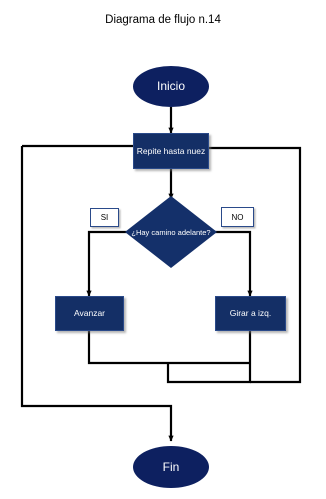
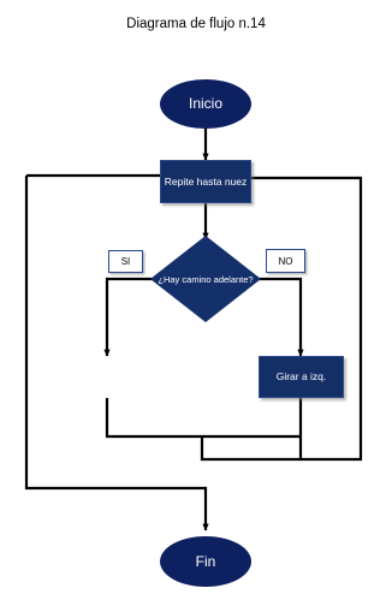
  Diagrama de flujo n.14
  Inicio
  Repite hasta nuez
  ¿Hay camino adelante?
  SI
  NO
- Avanzar
  Girar a izq.
  Fin
